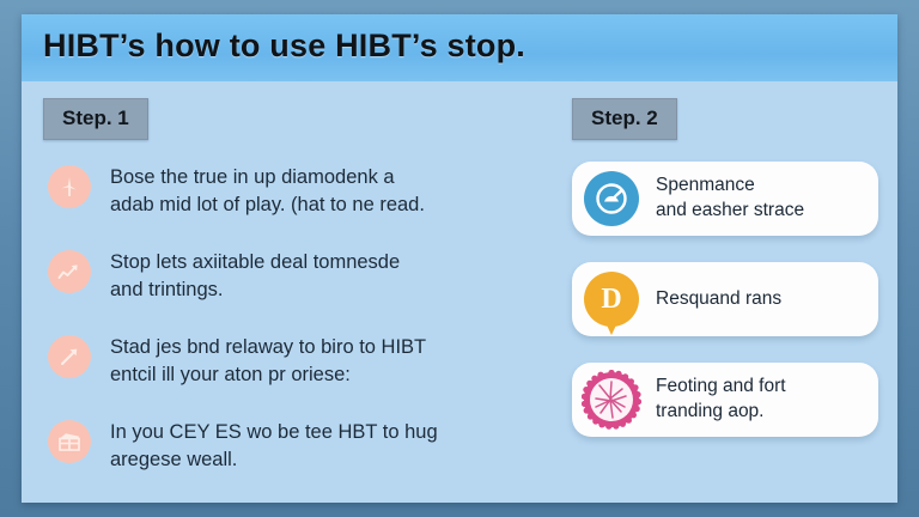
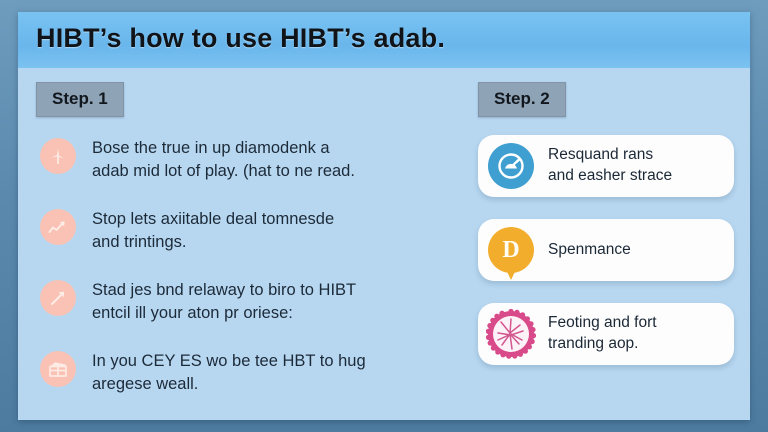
- HIBT’s how to use HIBT’s stop.
+ HIBT’s how to use HIBT’s adab.
  Step. 1
  Bose the true in up diamodenk a
  adab mid lot of play. (hat to ne read.
  Stop lets axiitable deal tomnesde
  and trintings.
  Stad jes bnd relaway to biro to HIBT
  entcil ill your aton pr oriese:
  In you CEY ES wo be tee HBT to hug
  aregese weall.
  Step. 2
- Spenmance
+ Resquand rans
  and easher strace
  D
- Resquand rans
+ Spenmance
  Feoting and fort
  tranding aop.
